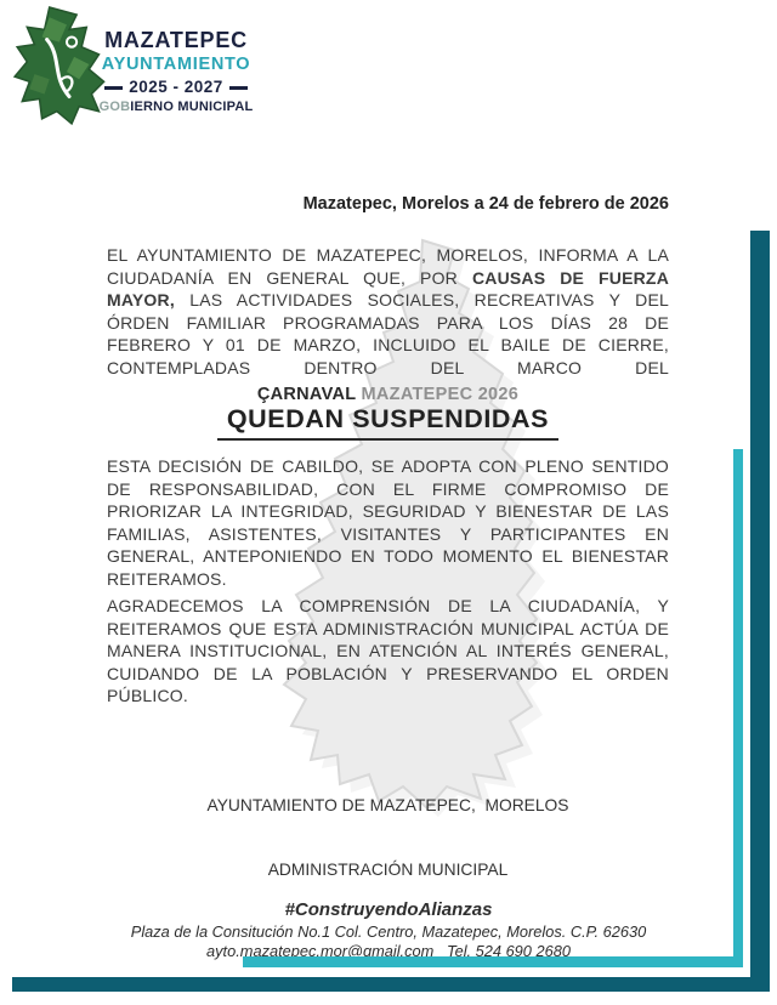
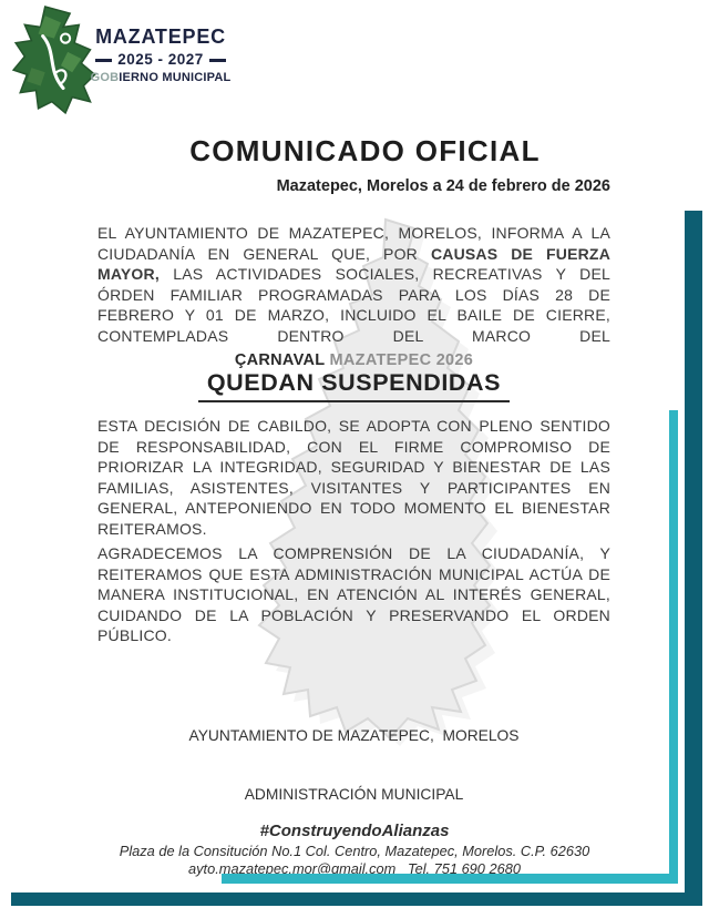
  MAZATEPEC
- AYUNTAMIENTO
  2025 - 2027
  GOBIERNO MUNICIPAL
+ COMUNICADO OFICIAL
  Mazatepec, Morelos a 24 de febrero de 2026
  EL AYUNTAMIENTO DE MAZATEPEC, MORELOS, INFORMA A LA CIUDADANÍA EN GENERAL QUE, POR CAUSAS DE FUERZA MAYOR, LAS ACTIVIDADES SOCIALES, RECREATIVAS Y DEL ÓRDEN FAMILIAR PROGRAMADAS PARA LOS DÍAS 28 DE FEBRERO Y 01 DE MARZO, INCLUIDO EL BAILE DE CIERRE, CONTEMPLADAS DENTRO DEL MARCO DEL
  ÇARNAVAL MAZATEPEC 2026
  QUEDAN SUSPENDIDAS
  ESTA DECISIÓN DE CABILDO, SE ADOPTA CON PLENO SENTIDO DE RESPONSABILIDAD, CON EL FIRME COMPROMISO DE PRIORIZAR LA INTEGRIDAD, SEGURIDAD Y BIENESTAR DE LAS FAMILIAS, ASISTENTES, VISITANTES Y PARTICIPANTES EN GENERAL, ANTEPONIENDO EN TODO MOMENTO EL BIENESTAR REITERAMOS.
  AGRADECEMOS LA COMPRENSIÓN DE LA CIUDADANÍA, Y REITERAMOS QUE ESTA ADMINISTRACIÓN MUNICIPAL ACTÚA DE MANERA INSTITUCIONAL, EN ATENCIÓN AL INTERÉS GENERAL, CUIDANDO DE LA POBLACIÓN Y PRESERVANDO EL ORDEN PÚBLICO.
  AYUNTAMIENTO DE MAZATEPEC, MORELOS
  ADMINISTRACIÓN MUNICIPAL
  #ConstruyendoAlianzas
  Plaza de la Consitución No.1 Col. Centro, Mazatepec, Morelos. C.P. 62630
- ayto.mazatepec.mor@gmail.com Tel. 524 690 2680
+ ayto.mazatepec.mor@gmail.com Tel. 751 690 2680
